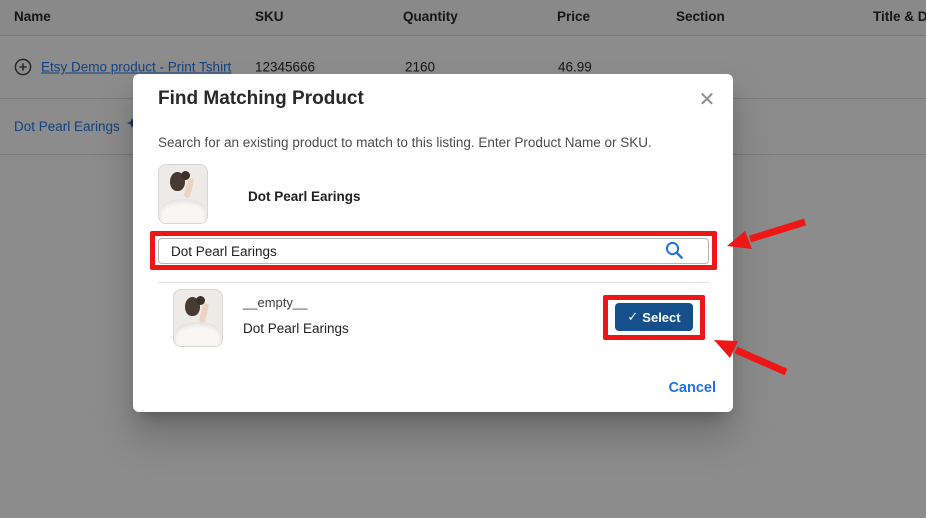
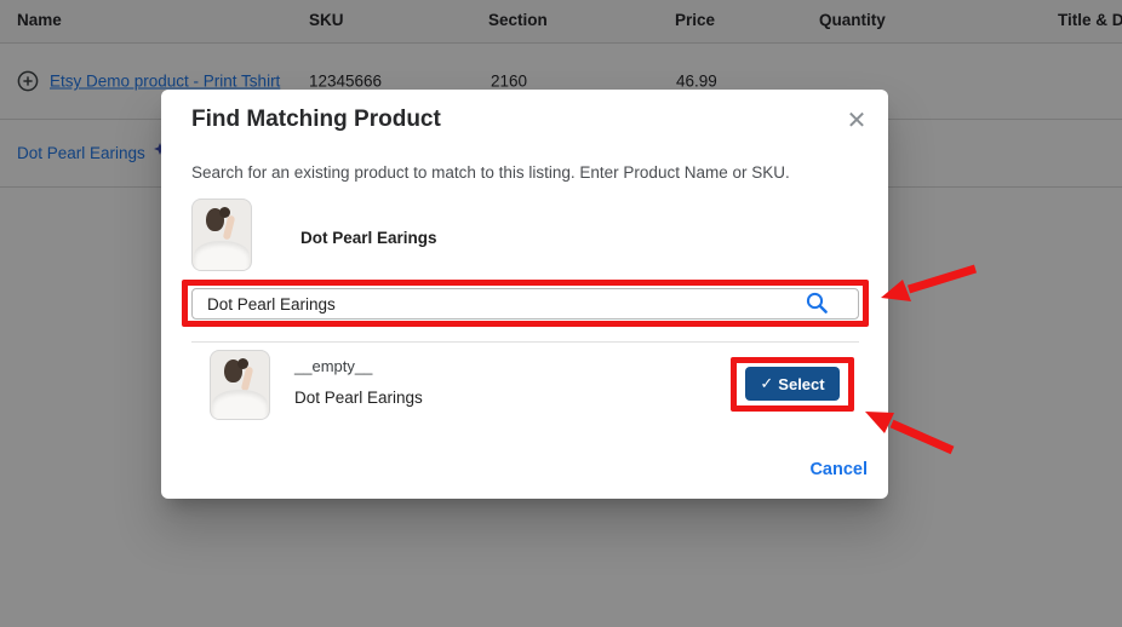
  Name
  SKU
- Quantity
+ Section
  Price
- Section
+ Quantity
  Etsy Demo product - Print Tshirt
  12345666
  2160
  46.99
  Dot Pearl Earings
  Find Matching Product
  ✕
  Search for an existing product to match to this listing. Enter Product Name or SKU.
  Dot Pearl Earings
  Dot Pearl Earings
  __empty__
  Dot Pearl Earings
  ✓
  Select
  Cancel
